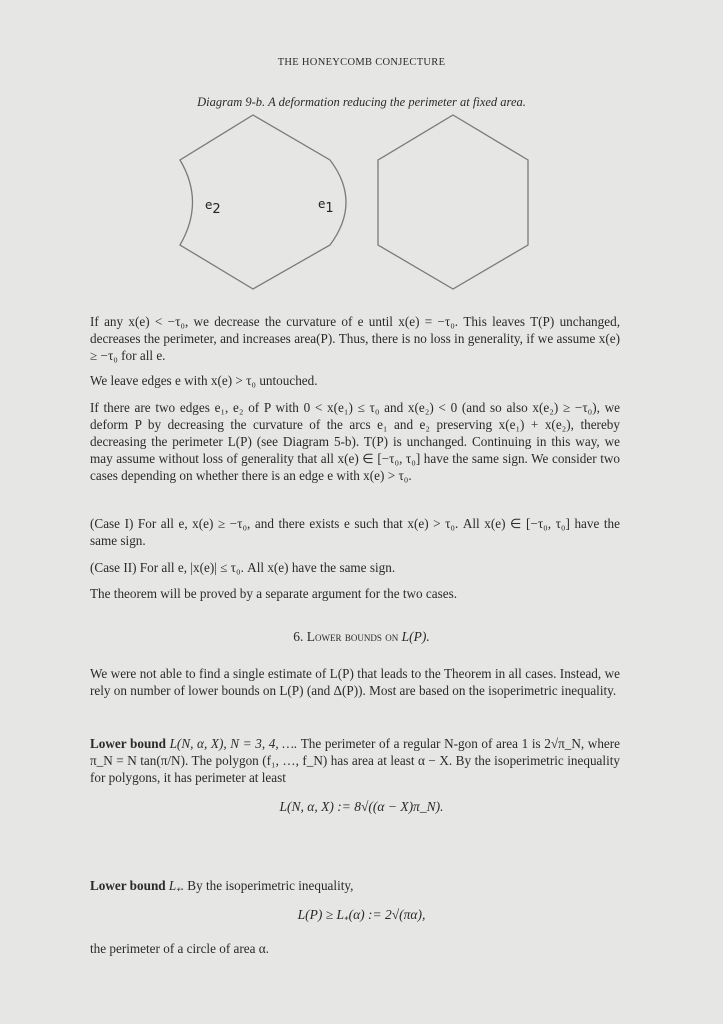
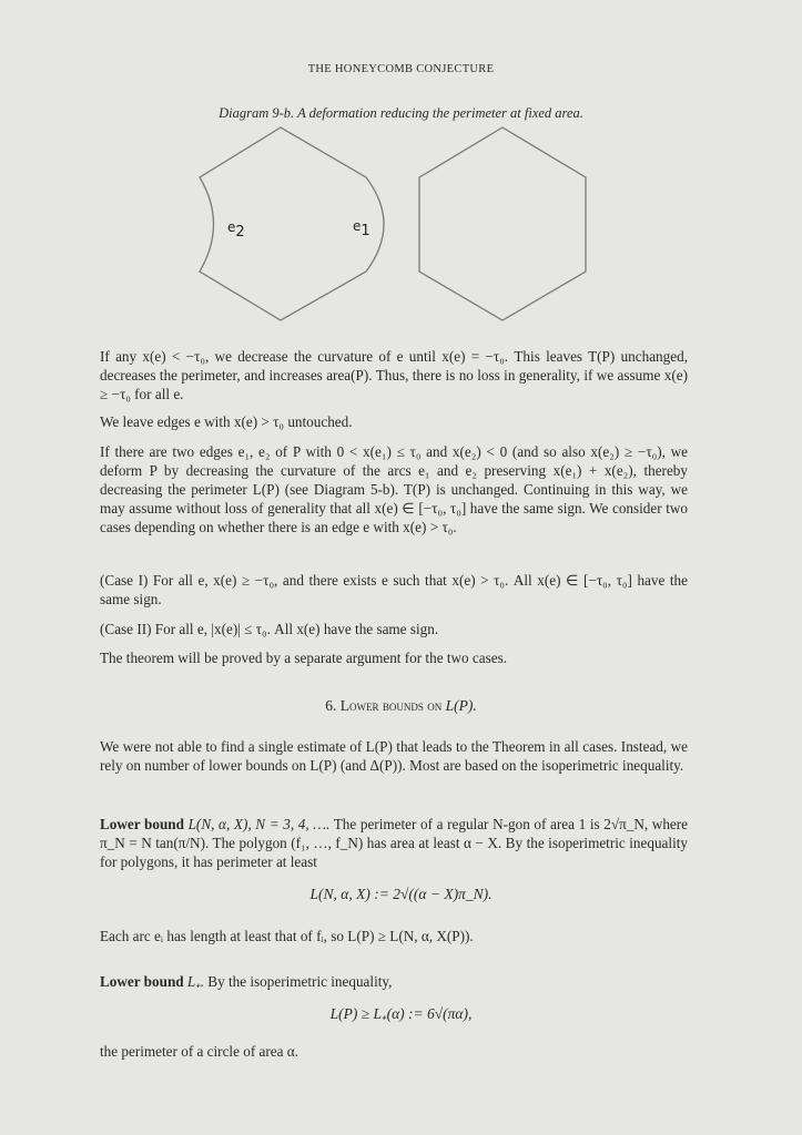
  THE HONEYCOMB CONJECTURE
  Diagram 9-b. A deformation reducing the perimeter at fixed area.
  e2
  e1
  If any x(e) < −τ₀, we decrease the curvature of e until x(e) = −τ₀. This leaves T(P) unchanged, decreases the perimeter, and increases area(P). Thus, there is no loss in generality, if we assume x(e) ≥ −τ₀ for all e.
  We leave edges e with x(e) > τ₀ untouched.
  If there are two edges e₁, e₂ of P with 0 < x(e₁) ≤ τ₀ and x(e₂) < 0 (and so also x(e₂) ≥ −τ₀), we deform P by decreasing the curvature of the arcs e₁ and e₂ preserving x(e₁) + x(e₂), thereby decreasing the perimeter L(P) (see Diagram 5-b). T(P) is unchanged. Continuing in this way, we may assume without loss of generality that all x(e) ∈ [−τ₀, τ₀] have the same sign. We consider two cases depending on whether there is an edge e with x(e) > τ₀.
  (Case I) For all e, x(e) ≥ −τ₀, and there exists e such that x(e) > τ₀. All x(e) ∈ [−τ₀, τ₀] have the same sign.
  (Case II) For all e, |x(e)| ≤ τ₀. All x(e) have the same sign.
  The theorem will be proved by a separate argument for the two cases.
  6. Lower bounds on L(P).
  We were not able to find a single estimate of L(P) that leads to the Theorem in all cases. Instead, we rely on number of lower bounds on L(P) (and Δ(P)). Most are based on the isoperimetric inequality.
  Lower bound L(N, α, X), N = 3, 4, …. The perimeter of a regular N-gon of area 1 is 2√π_N, where π_N = N tan(π/N). The polygon (f₁, …, f_N) has area at least α − X. By the isoperimetric inequality for polygons, it has perimeter at least
- L(N, α, X) := 8√((α − X)π_N).
+ L(N, α, X) := 2√((α − X)π_N).
+ Each arc eᵢ has length at least that of fᵢ, so L(P) ≥ L(N, α, X(P)).
  Lower bound L₊. By the isoperimetric inequality,
- L(P) ≥ L₊(α) := 2√(πα),
+ L(P) ≥ L₊(α) := 6√(πα),
  the perimeter of a circle of area α.
